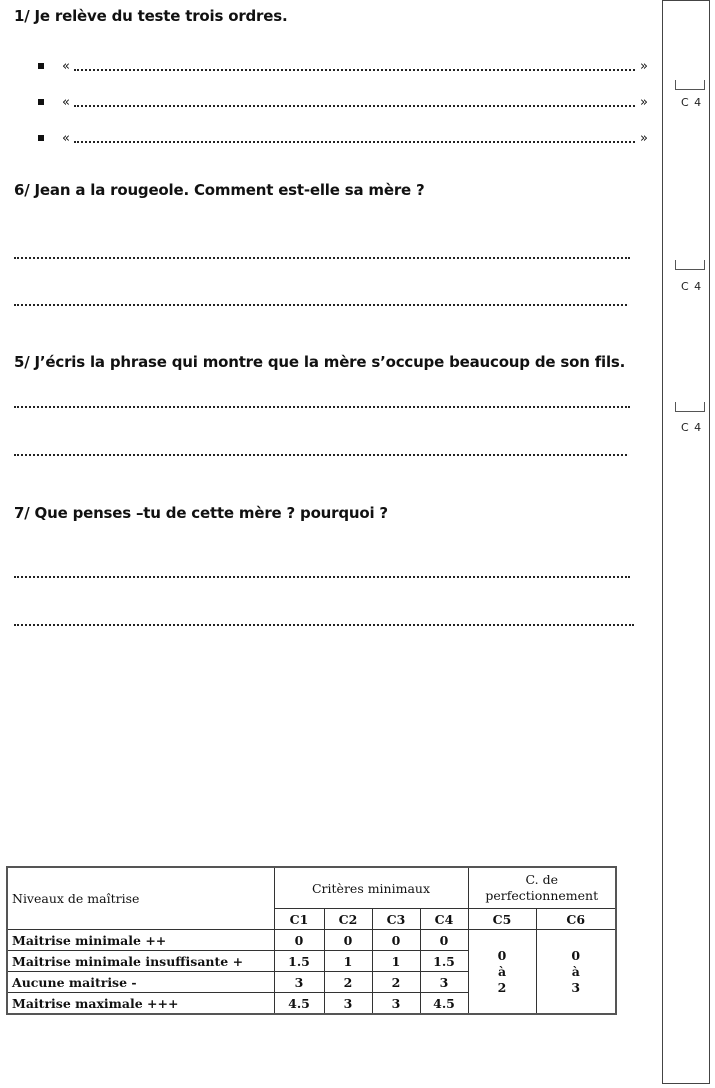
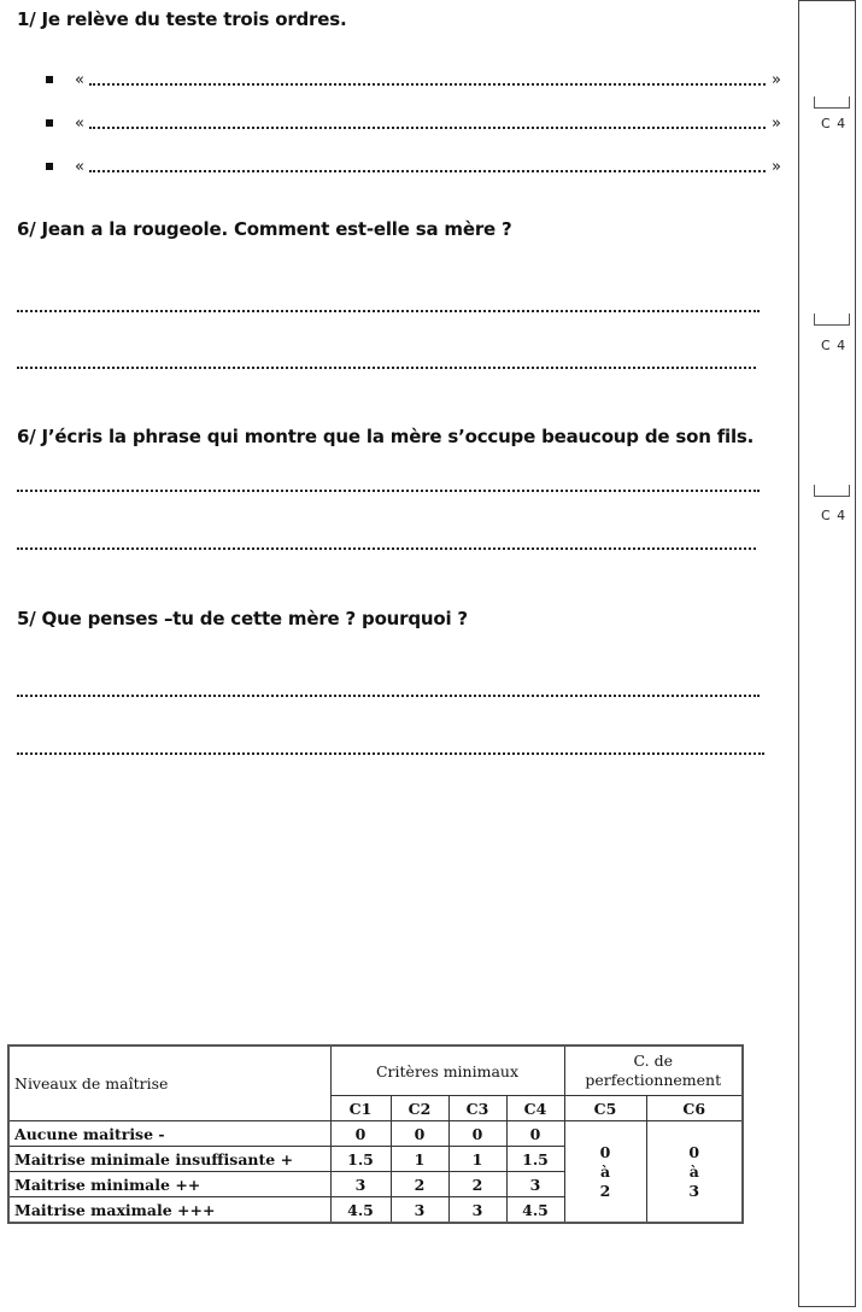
  1/ Je relève du teste trois ordres.
  «
  »
  «
  »
  «
  »
  6/ Jean a la rougeole. Comment est-elle sa mère ?
- 5/ J’écris la phrase qui montre que la mère s’occupe beaucoup de son fils.
+ 6/ J’écris la phrase qui montre que la mère s’occupe beaucoup de son fils.
- 7/ Que penses –tu de cette mère ? pourquoi ?
+ 5/ Que penses –tu de cette mère ? pourquoi ?
  C 4
  C 4
  C 4
  Niveaux de maîtrise	Critères minimaux	C. de perfectionnement
  C1	C2	C3	C4	C5	C6
- Maitrise minimale ++	0	0	0	0	0 à 2	0 à 3
+ Aucune maitrise -	0	0	0	0	0 à 2	0 à 3
  Maitrise minimale insuffisante +	1.5	1	1	1.5
- Aucune maitrise -	3	2	2	3
+ Maitrise minimale ++	3	2	2	3
  Maitrise maximale +++	4.5	3	3	4.5
